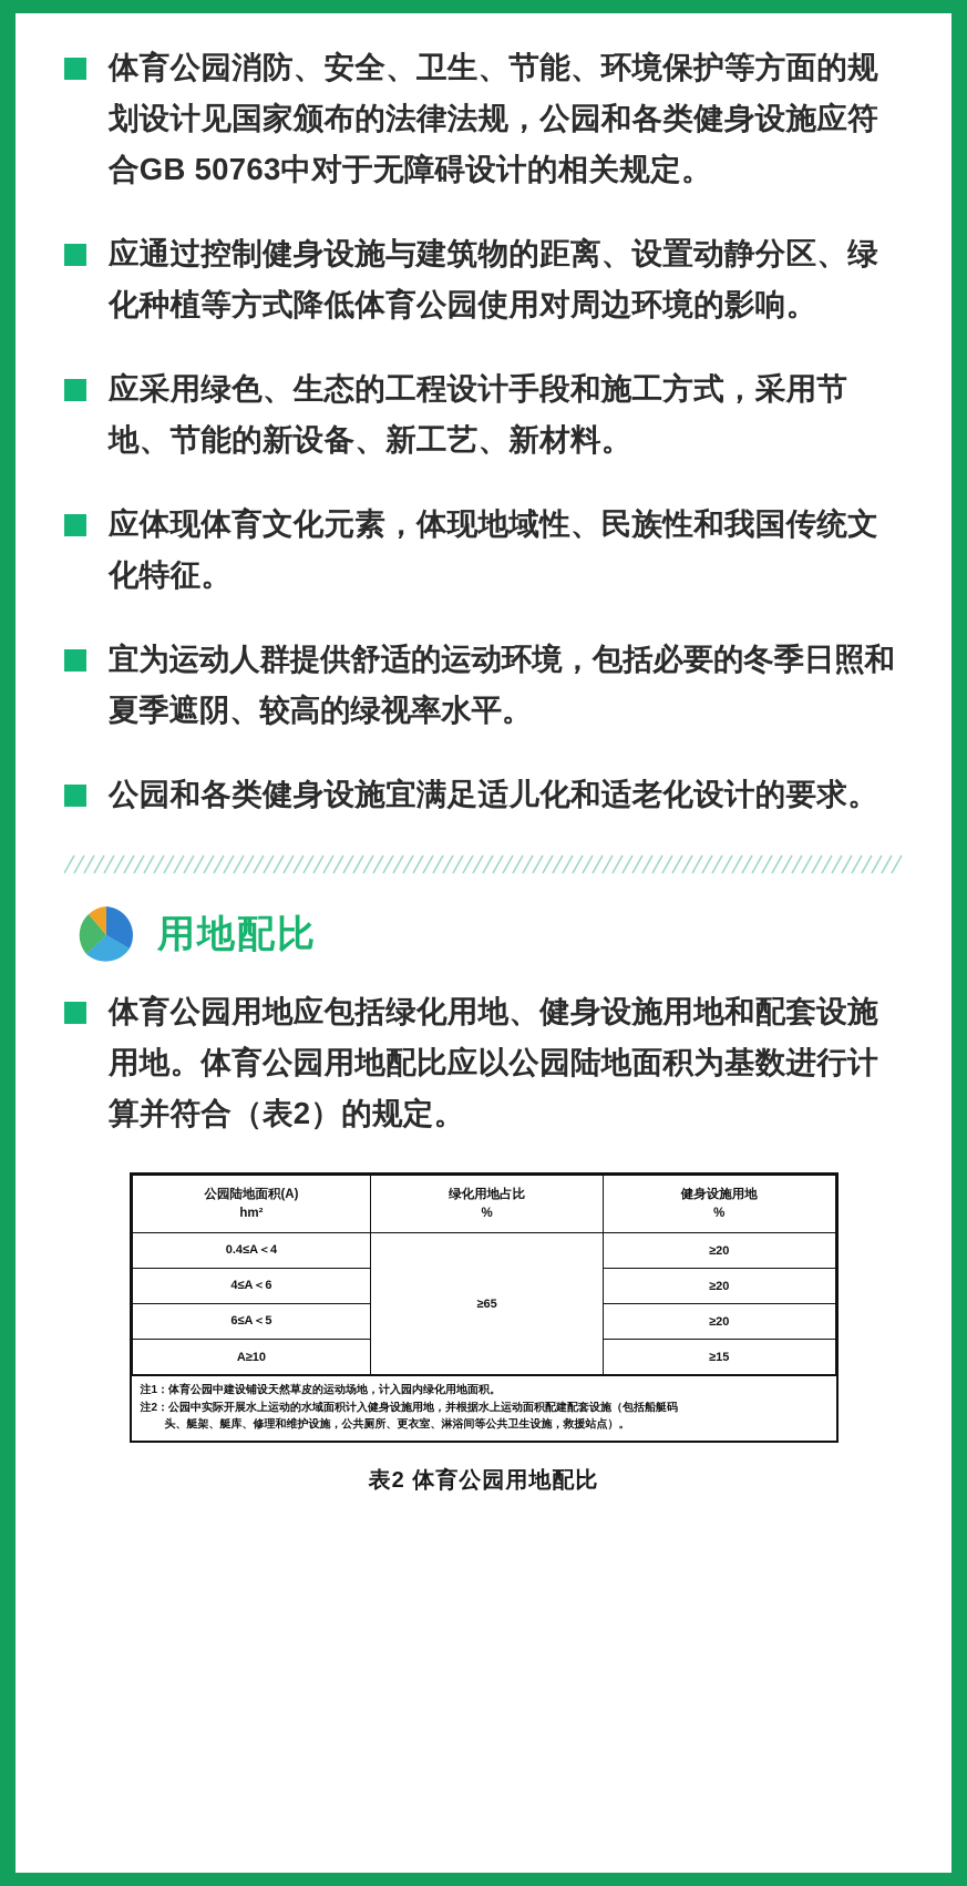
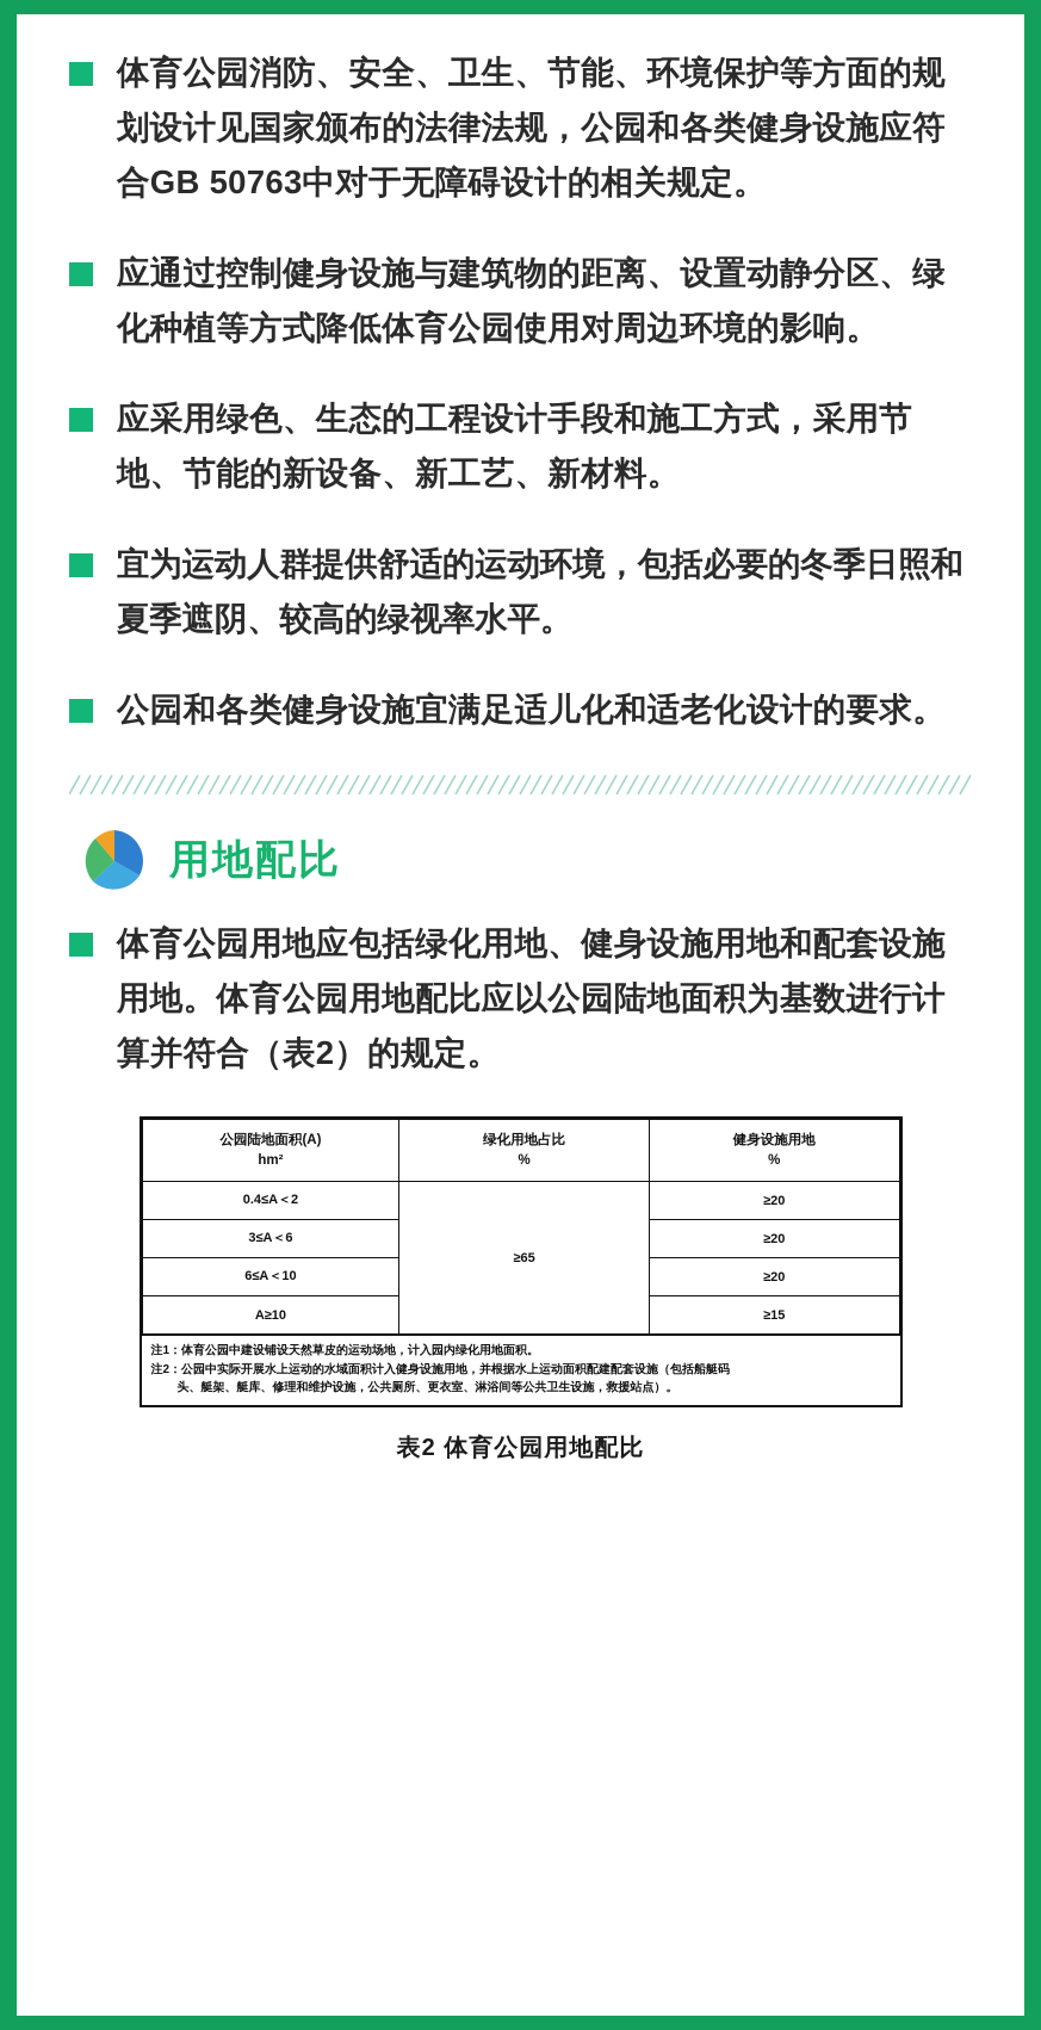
  体育公园消防、安全、卫生、节能、环境保护等方面的规划设计见国家颁布的法律法规，公园和各类健身设施应符合GB 50763中对于无障碍设计的相关规定。
  应通过控制健身设施与建筑物的距离、设置动静分区、绿化种植等方式降低体育公园使用对周边环境的影响。
  应采用绿色、生态的工程设计手段和施工方式，采用节地、节能的新设备、新工艺、新材料。
- 应体现体育文化元素，体现地域性、民族性和我国传统文化特征。
  宜为运动人群提供舒适的运动环境，包括必要的冬季日照和夏季遮阴、较高的绿视率水平。
  公园和各类健身设施宜满足适儿化和适老化设计的要求。
  用地配比
  体育公园用地应包括绿化用地、健身设施用地和配套设施用地。体育公园用地配比应以公园陆地面积为基数进行计算并符合（表2）的规定。
  公园陆地面积(A) hm²	绿化用地占比 %	健身设施用地 %
- 0.4≤A＜4	≥65	≥20
+ 0.4≤A＜2	≥65	≥20
- 4≤A＜6	≥20
+ 3≤A＜6	≥20
- 6≤A＜5	≥20
+ 6≤A＜10	≥20
  A≥10	≥15
  注1：体育公园中建设铺设天然草皮的运动场地，计入园内绿化用地面积。
  注2：公园中实际开展水上运动的水域面积计入健身设施用地，并根据水上运动面积配建配套设施（包括船艇码
  头、艇架、艇库、修理和维护设施，公共厕所、更衣室、淋浴间等公共卫生设施，救援站点）。
  表2 体育公园用地配比
